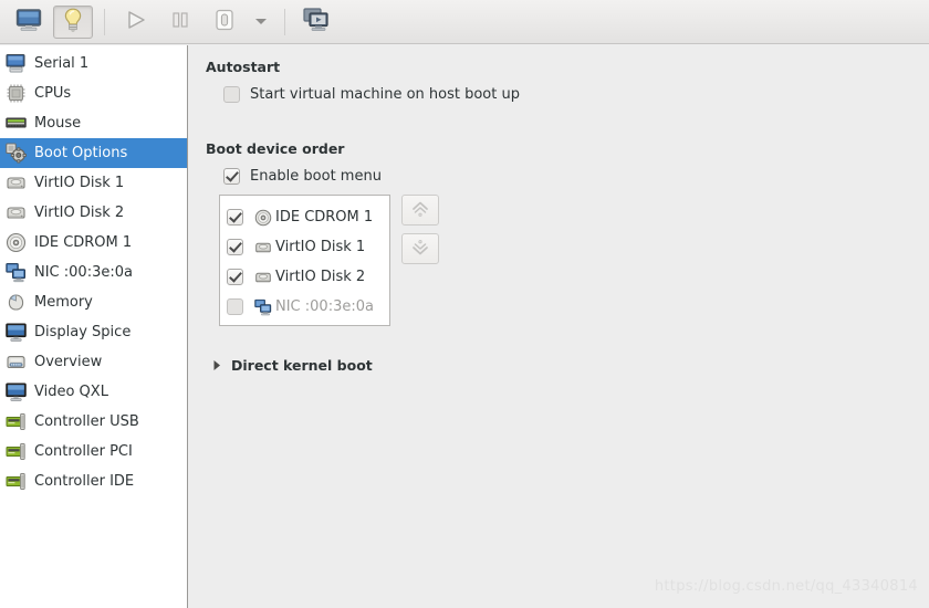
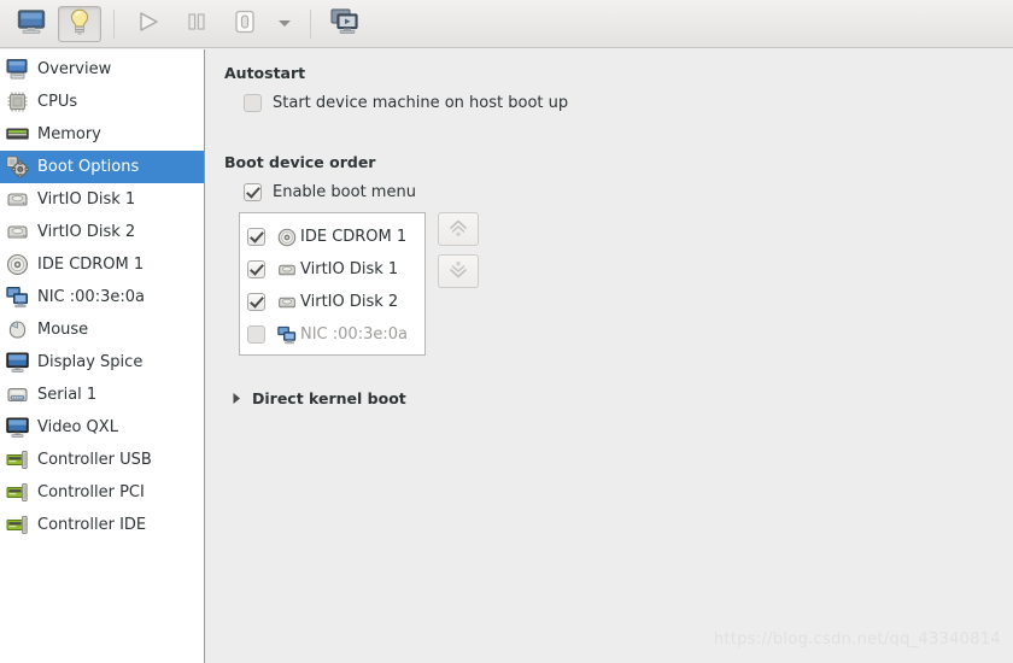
- Serial 1
+ Overview
  CPUs
- Mouse
+ Memory
  Boot Options
  VirtIO Disk 1
  VirtIO Disk 2
  IDE CDROM 1
  NIC :00:3e:0a
- Memory
+ Mouse
  Display Spice
- Overview
+ Serial 1
  Video QXL
  Controller USB
  Controller PCI
  Controller IDE
  Autostart
- Start virtual machine on host boot up
+ Start device machine on host boot up
  Boot device order
  Enable boot menu
  IDE CDROM 1
  VirtIO Disk 1
  VirtIO Disk 2
  NIC :00:3e:0a
  Direct kernel boot
